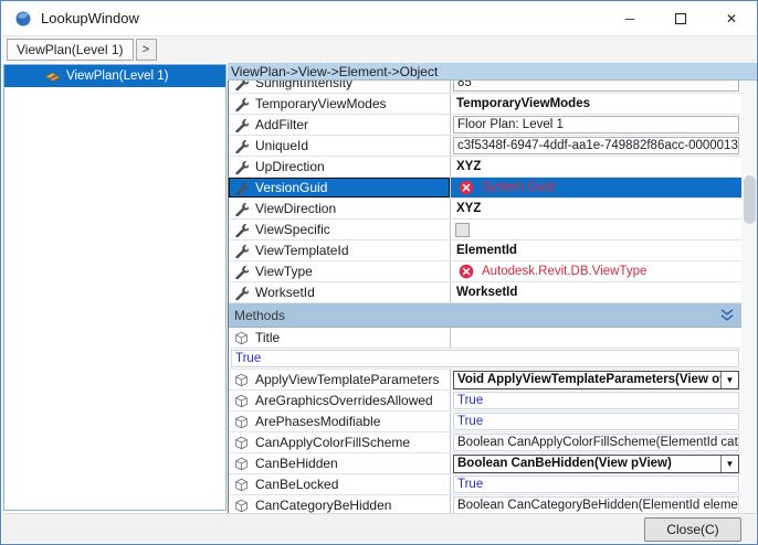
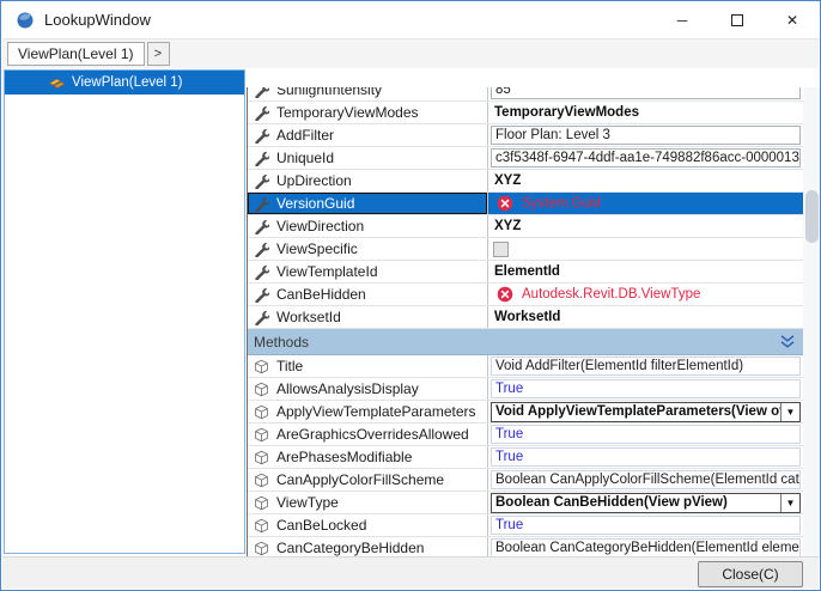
  LookupWindow
  ─
  ✕
  ViewPlan(Level 1)
  >
  ViewPlan(Level 1)
- ViewPlan->View->Element->Object
  SunlightIntensity
  85
  TemporaryViewModes
  TemporaryViewModes
  AddFilter
- Floor Plan: Level 1
+ Floor Plan: Level 3
  UniqueId
  c3f5348f-6947-4ddf-aa1e-749882f86acc-0000013
  UpDirection
  XYZ
  VersionGuid
  System.Guid
  ViewDirection
  XYZ
  ViewSpecific
  ViewTemplateId
  ElementId
- ViewType
+ CanBeHidden
  Autodesk.Revit.DB.ViewType
  WorksetId
  WorksetId
  Methods
  Title
+ Void AddFilter(ElementId filterElementId)
+ AllowsAnalysisDisplay
  True
  ApplyViewTemplateParameters
  Void ApplyViewTemplateParameters(View o
  ▼
  AreGraphicsOverridesAllowed
  True
  ArePhasesModifiable
  True
  CanApplyColorFillScheme
  Boolean CanApplyColorFillScheme(ElementId cat
- CanBeHidden
+ ViewType
  Boolean CanBeHidden(View pView)
  ▼
  CanBeLocked
  True
  CanCategoryBeHidden
  Boolean CanCategoryBeHidden(ElementId eleme
  Close(C)
